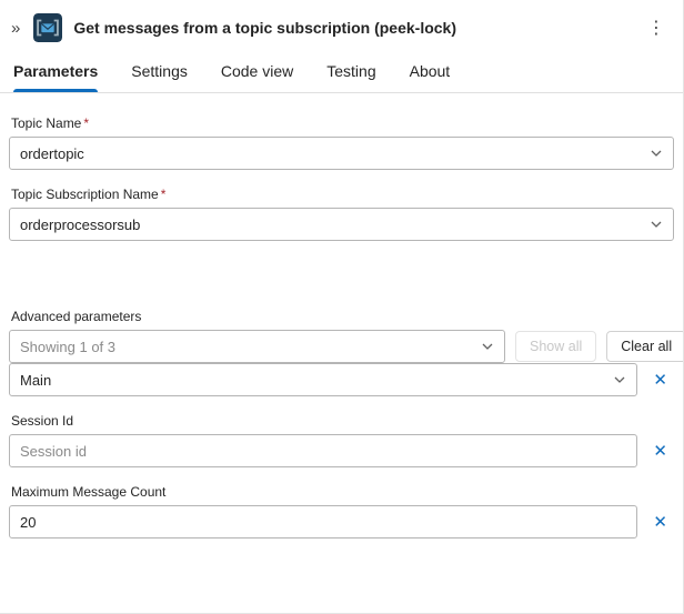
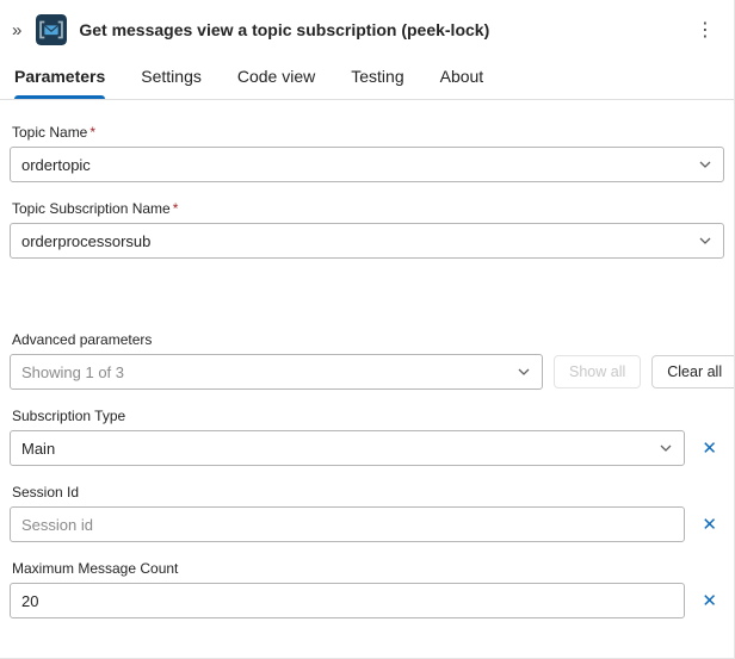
  »
- Get messages from a topic subscription (peek-lock)
+ Get messages view a topic subscription (peek-lock)
  ⋮
  Parameters
  Settings
  Code view
  Testing
  About
  Topic Name *
  ordertopic
  Topic Subscription Name *
  orderprocessorsub
  Advanced parameters
  Showing 1 of 3
  Show all
  Clear all
+ Subscription Type
  Main
  ✕
  Session Id
  Session id
  ✕
  Maximum Message Count
  20
  ✕
